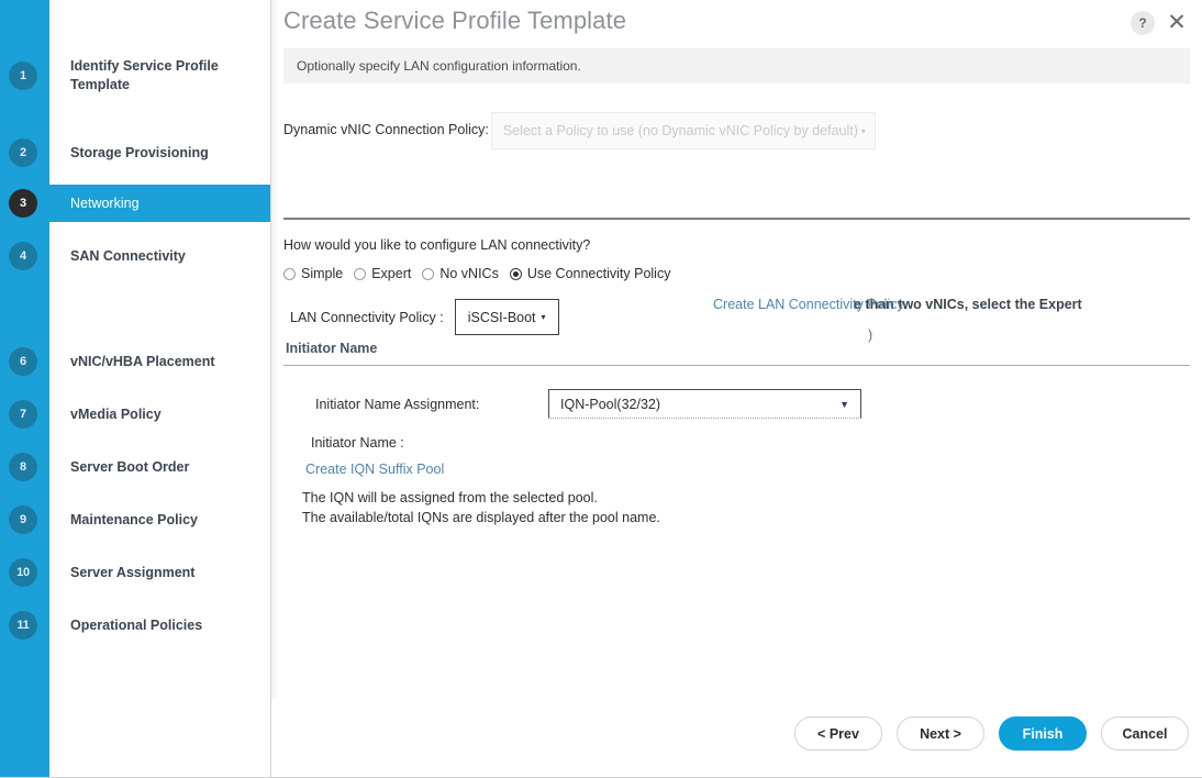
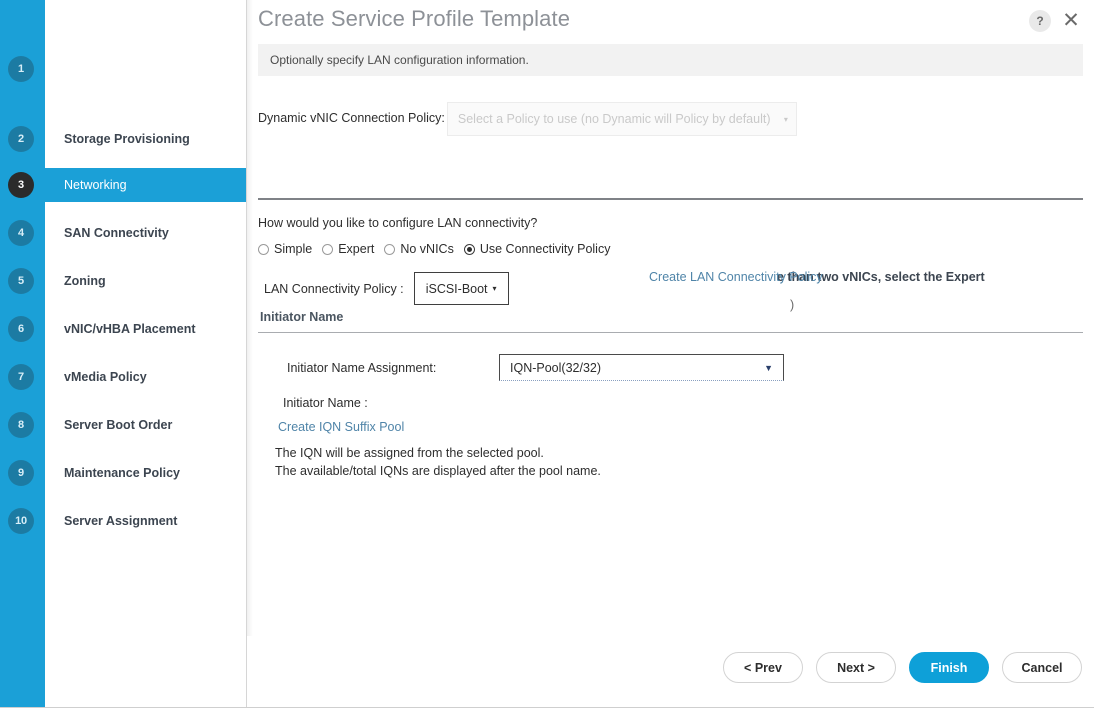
  1
- Identify Service Profile Template
  2
  Storage Provisioning
  3
  Networking
  4
  SAN Connectivity
+ 5
+ Zoning
  6
  vNIC/vHBA Placement
  7
  vMedia Policy
  8
  Server Boot Order
  9
  Maintenance Policy
  10
  Server Assignment
- 11
- Operational Policies
  Create Service Profile Template
  ?
  ✕
  Optionally specify LAN configuration information.
  Dynamic vNIC Connection Policy:
- Select a Policy to use (no Dynamic vNIC Policy by default)
+ Select a Policy to use (no Dynamic will Policy by default)
  ▾
  How would you like to configure LAN connectivity?
  Simple
  Expert
  No vNICs
  Use Connectivity Policy
  LAN Connectivity Policy :
  iSCSI-Boot
  ▾
  e than two vNICs, select the Expert
  Create LAN Connectivity Policy
  )
  Initiator Name
  Initiator Name Assignment:
  IQN-Pool(32/32)
  ▼
  Initiator Name :
  Create IQN Suffix Pool
  The IQN will be assigned from the selected pool.
  The available/total IQNs are displayed after the pool name.
  < Prev
  Next >
  Finish
  Cancel
